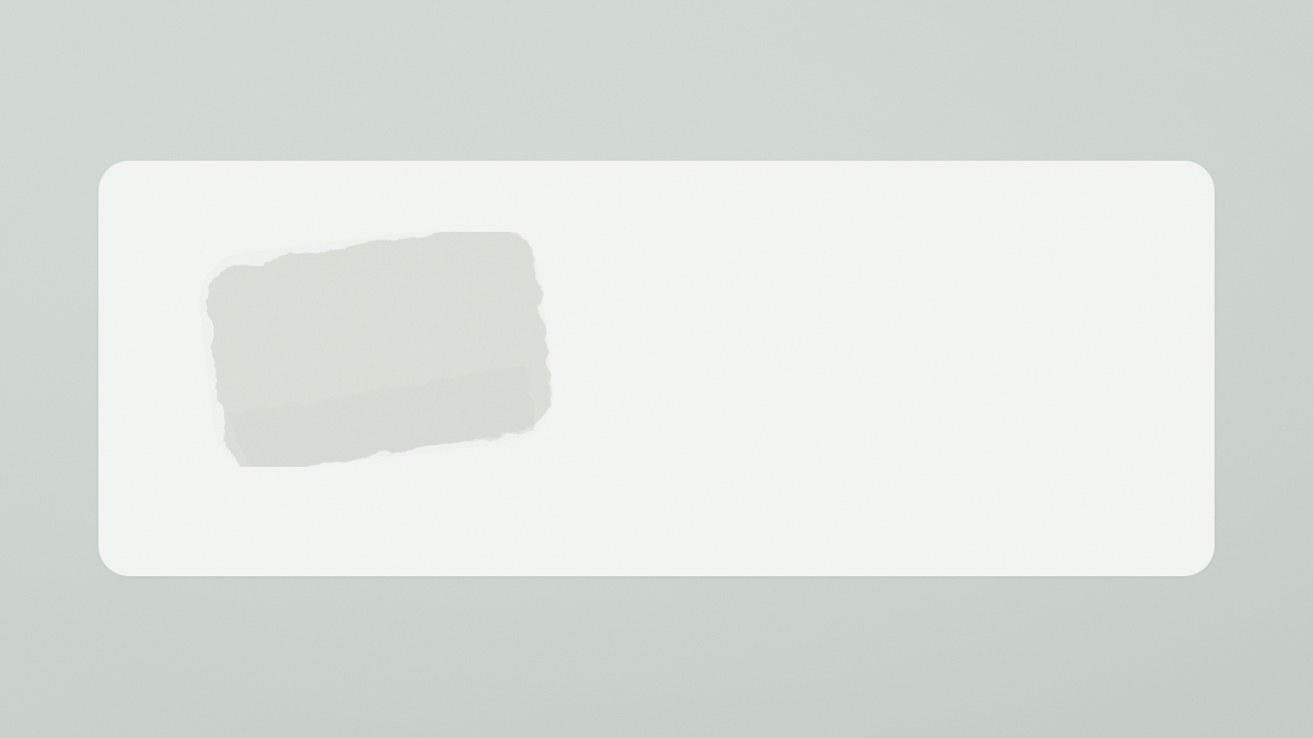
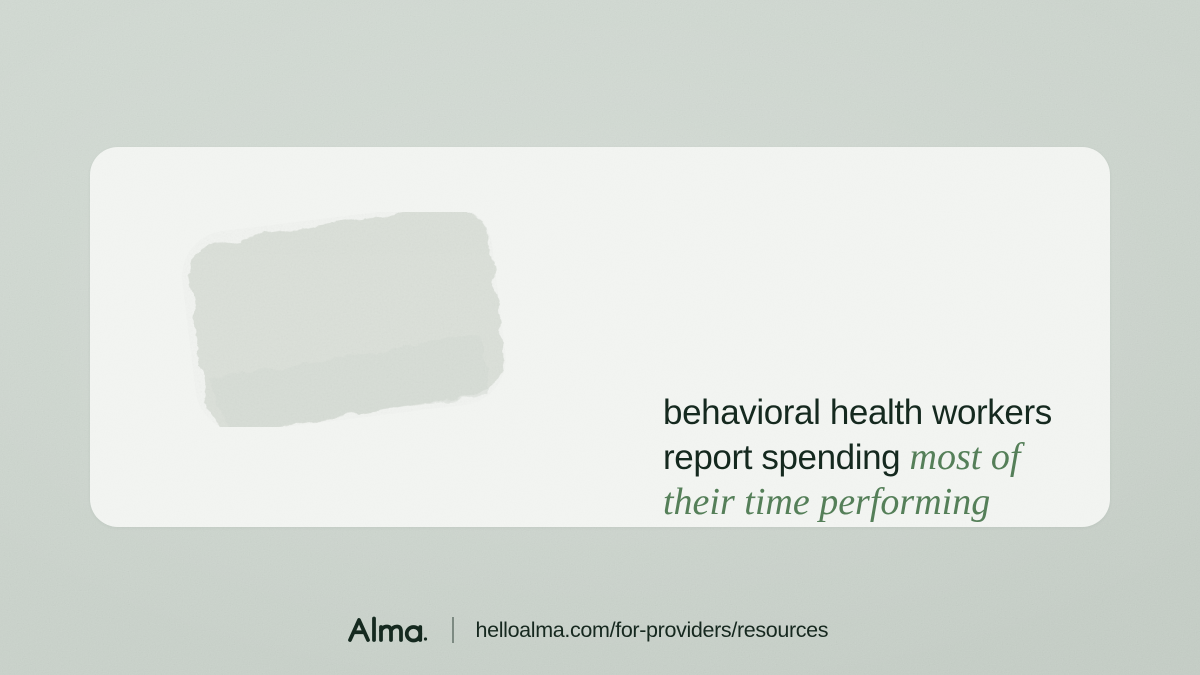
+ behavioral health workers
+ report spending most of
+ their time performing
+ helloalma.com/for-providers/resources
